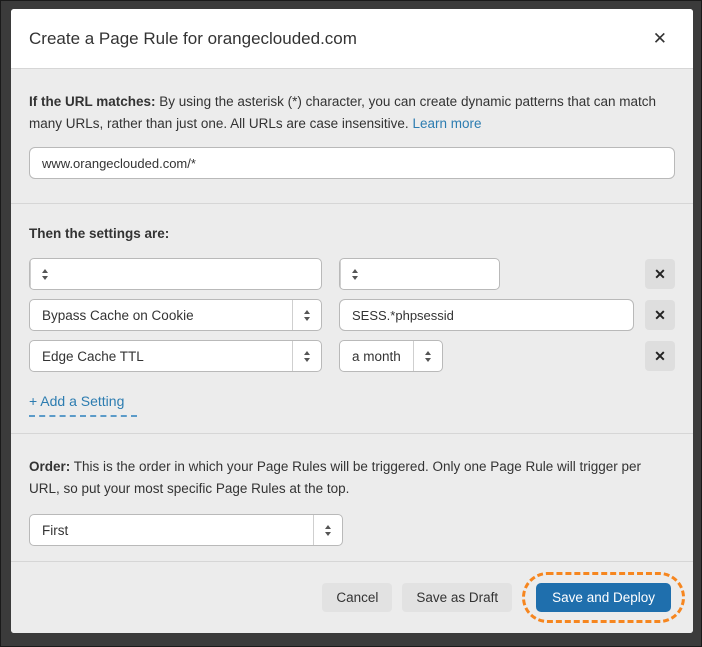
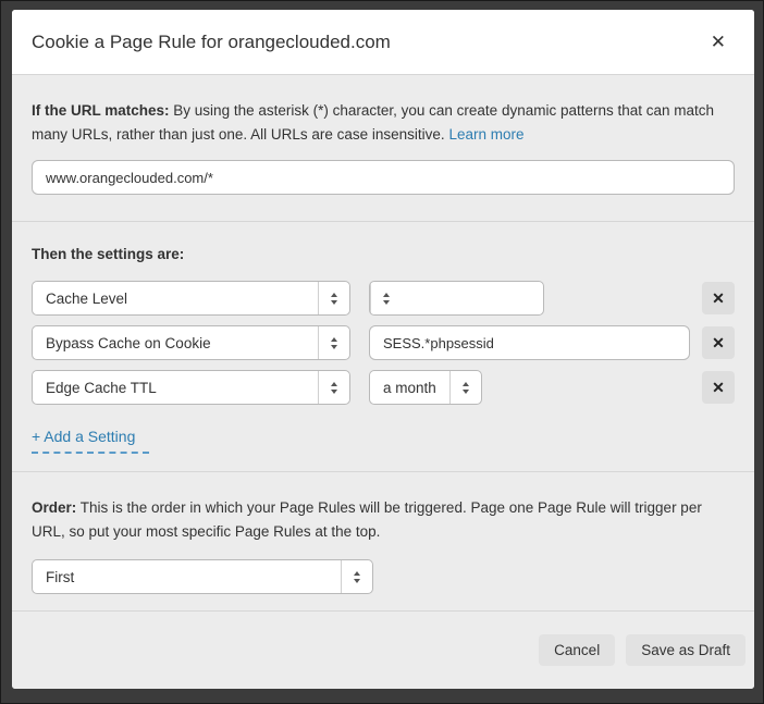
- Create a Page Rule for orangeclouded.com
+ Cookie a Page Rule for orangeclouded.com
  ✕
  If the URL matches: By using the asterisk (*) character, you can create dynamic patterns that can match many URLs, rather than just one. All URLs are case insensitive. Learn more
  www.orangeclouded.com/*
  Then the settings are:
+ Cache Level
  ✕
  Bypass Cache on Cookie
  SESS.*phpsessid
  ✕
  Edge Cache TTL
  a month
  ✕
  + Add a Setting
- Order: This is the order in which your Page Rules will be triggered. Only one Page Rule will trigger per URL, so put your most specific Page Rules at the top.
+ Order: This is the order in which your Page Rules will be triggered. Page one Page Rule will trigger per URL, so put your most specific Page Rules at the top.
  First
  Cancel
  Save as Draft
- Save and Deploy
